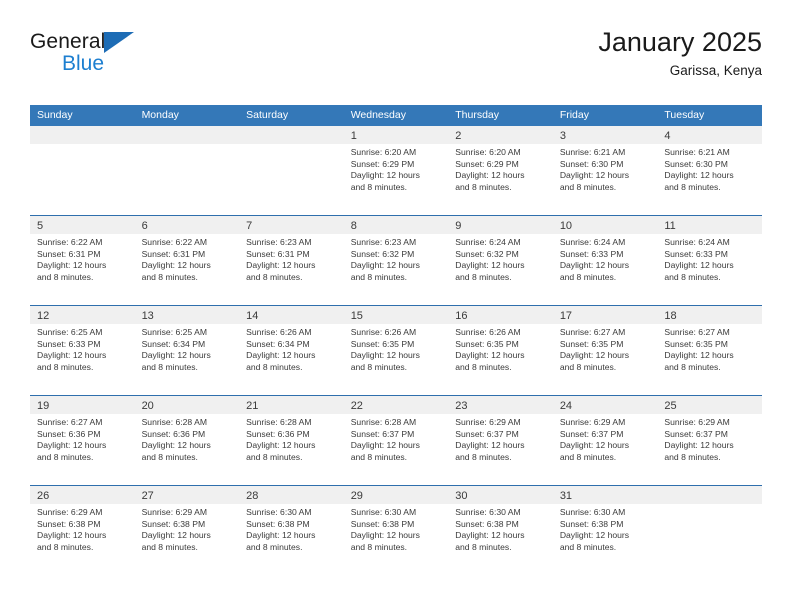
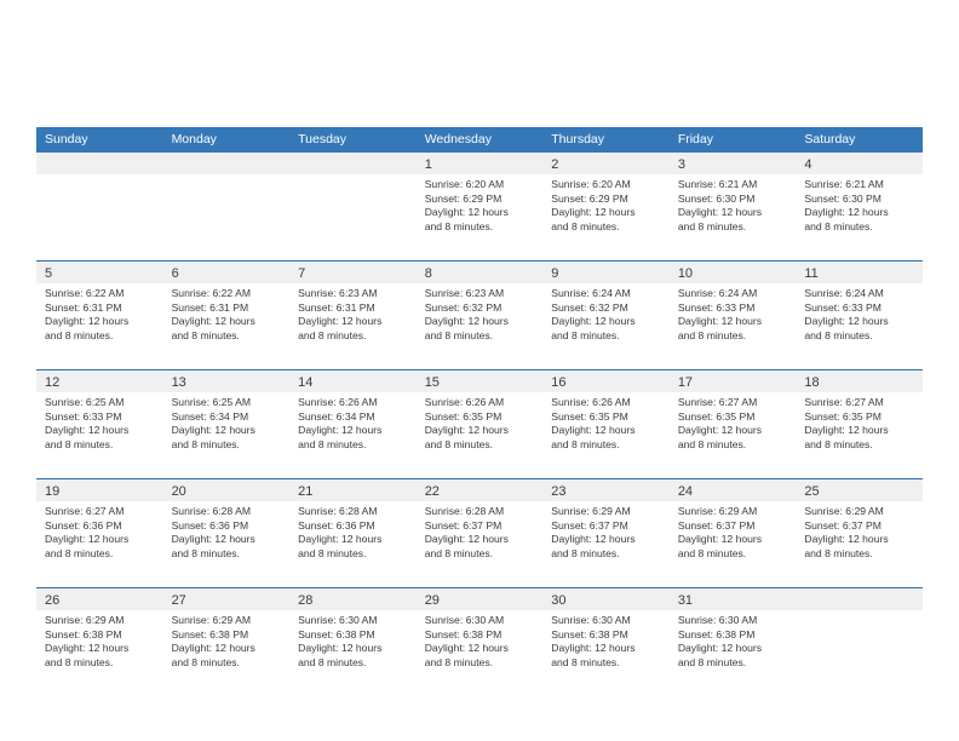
- General
- Blue
- January 2025
- Garissa, Kenya
  Sunday
  Monday
- Saturday
+ Tuesday
  Wednesday
  Thursday
  Friday
- Tuesday
+ Saturday
  1
  Sunrise: 6:20 AM
  Sunset: 6:29 PM
  Daylight: 12 hours
  and 8 minutes.
  2
  Sunrise: 6:20 AM
  Sunset: 6:29 PM
  Daylight: 12 hours
  and 8 minutes.
  3
  Sunrise: 6:21 AM
  Sunset: 6:30 PM
  Daylight: 12 hours
  and 8 minutes.
  4
  Sunrise: 6:21 AM
  Sunset: 6:30 PM
  Daylight: 12 hours
  and 8 minutes.
  5
  Sunrise: 6:22 AM
  Sunset: 6:31 PM
  Daylight: 12 hours
  and 8 minutes.
  6
  Sunrise: 6:22 AM
  Sunset: 6:31 PM
  Daylight: 12 hours
  and 8 minutes.
  7
  Sunrise: 6:23 AM
  Sunset: 6:31 PM
  Daylight: 12 hours
  and 8 minutes.
  8
  Sunrise: 6:23 AM
  Sunset: 6:32 PM
  Daylight: 12 hours
  and 8 minutes.
  9
  Sunrise: 6:24 AM
  Sunset: 6:32 PM
  Daylight: 12 hours
  and 8 minutes.
  10
  Sunrise: 6:24 AM
  Sunset: 6:33 PM
  Daylight: 12 hours
  and 8 minutes.
  11
  Sunrise: 6:24 AM
  Sunset: 6:33 PM
  Daylight: 12 hours
  and 8 minutes.
  12
  Sunrise: 6:25 AM
  Sunset: 6:33 PM
  Daylight: 12 hours
  and 8 minutes.
  13
  Sunrise: 6:25 AM
  Sunset: 6:34 PM
  Daylight: 12 hours
  and 8 minutes.
  14
  Sunrise: 6:26 AM
  Sunset: 6:34 PM
  Daylight: 12 hours
  and 8 minutes.
  15
  Sunrise: 6:26 AM
  Sunset: 6:35 PM
  Daylight: 12 hours
  and 8 minutes.
  16
  Sunrise: 6:26 AM
  Sunset: 6:35 PM
  Daylight: 12 hours
  and 8 minutes.
  17
  Sunrise: 6:27 AM
  Sunset: 6:35 PM
  Daylight: 12 hours
  and 8 minutes.
  18
  Sunrise: 6:27 AM
  Sunset: 6:35 PM
  Daylight: 12 hours
  and 8 minutes.
  19
  Sunrise: 6:27 AM
  Sunset: 6:36 PM
  Daylight: 12 hours
  and 8 minutes.
  20
  Sunrise: 6:28 AM
  Sunset: 6:36 PM
  Daylight: 12 hours
  and 8 minutes.
  21
  Sunrise: 6:28 AM
  Sunset: 6:36 PM
  Daylight: 12 hours
  and 8 minutes.
  22
  Sunrise: 6:28 AM
  Sunset: 6:37 PM
  Daylight: 12 hours
  and 8 minutes.
  23
  Sunrise: 6:29 AM
  Sunset: 6:37 PM
  Daylight: 12 hours
  and 8 minutes.
  24
  Sunrise: 6:29 AM
  Sunset: 6:37 PM
  Daylight: 12 hours
  and 8 minutes.
  25
  Sunrise: 6:29 AM
  Sunset: 6:37 PM
  Daylight: 12 hours
  and 8 minutes.
  26
  Sunrise: 6:29 AM
  Sunset: 6:38 PM
  Daylight: 12 hours
  and 8 minutes.
  27
  Sunrise: 6:29 AM
  Sunset: 6:38 PM
  Daylight: 12 hours
  and 8 minutes.
  28
  Sunrise: 6:30 AM
  Sunset: 6:38 PM
  Daylight: 12 hours
  and 8 minutes.
  29
  Sunrise: 6:30 AM
  Sunset: 6:38 PM
  Daylight: 12 hours
  and 8 minutes.
  30
  Sunrise: 6:30 AM
  Sunset: 6:38 PM
  Daylight: 12 hours
  and 8 minutes.
  31
  Sunrise: 6:30 AM
  Sunset: 6:38 PM
  Daylight: 12 hours
  and 8 minutes.
